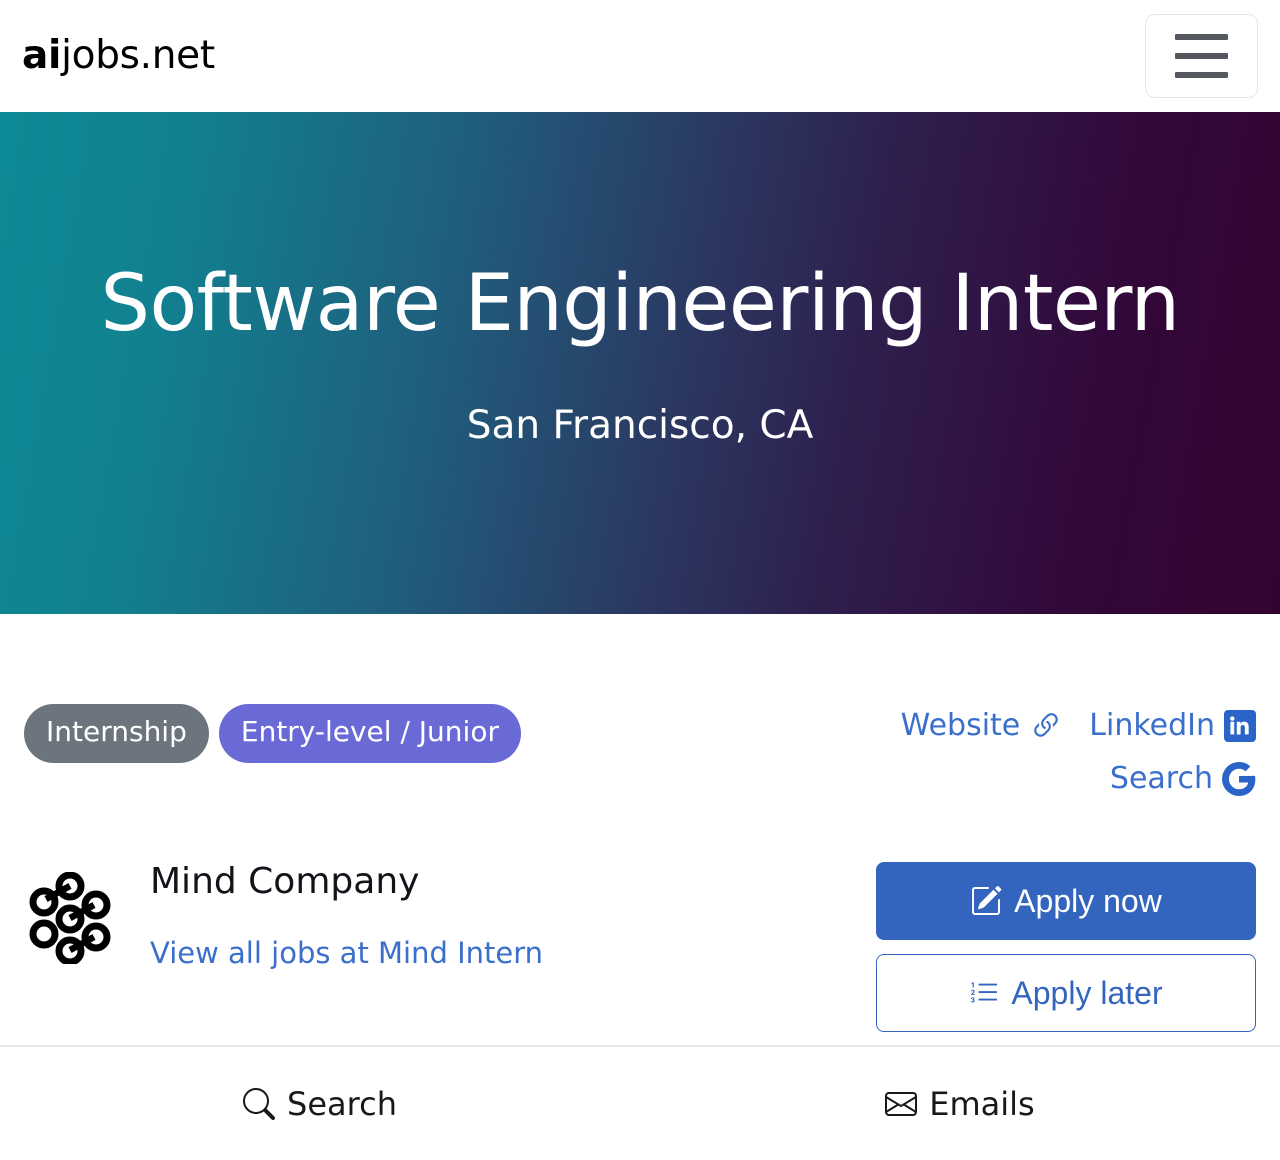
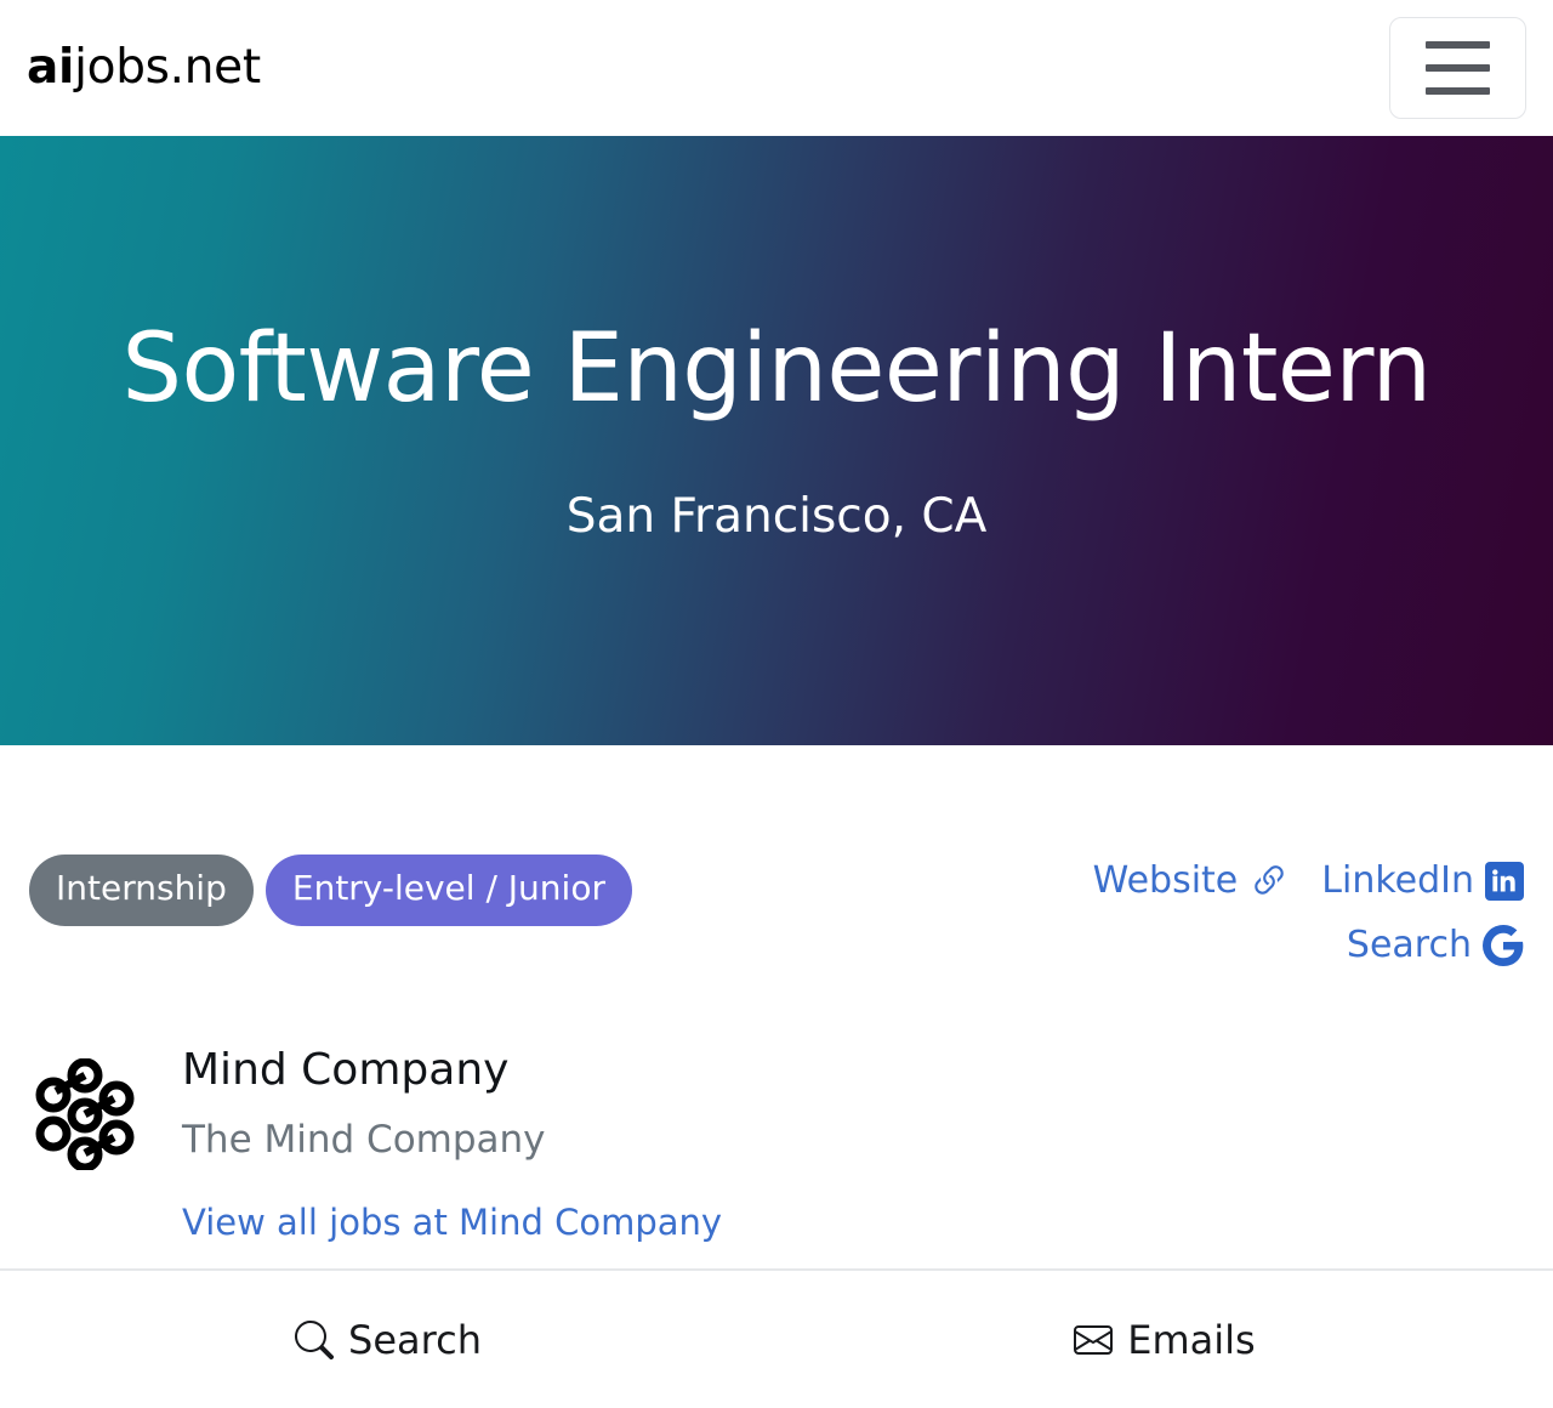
  aijobs.net
  Software Engineering Intern
  San Francisco, CA
  Internship
  Entry-level / Junior
  Website
  LinkedIn
  Search
  Mind Company
+ The Mind Company
- View all jobs at Mind Intern
+ View all jobs at Mind Company
- Apply now
- Apply later
  Search
  Emails
